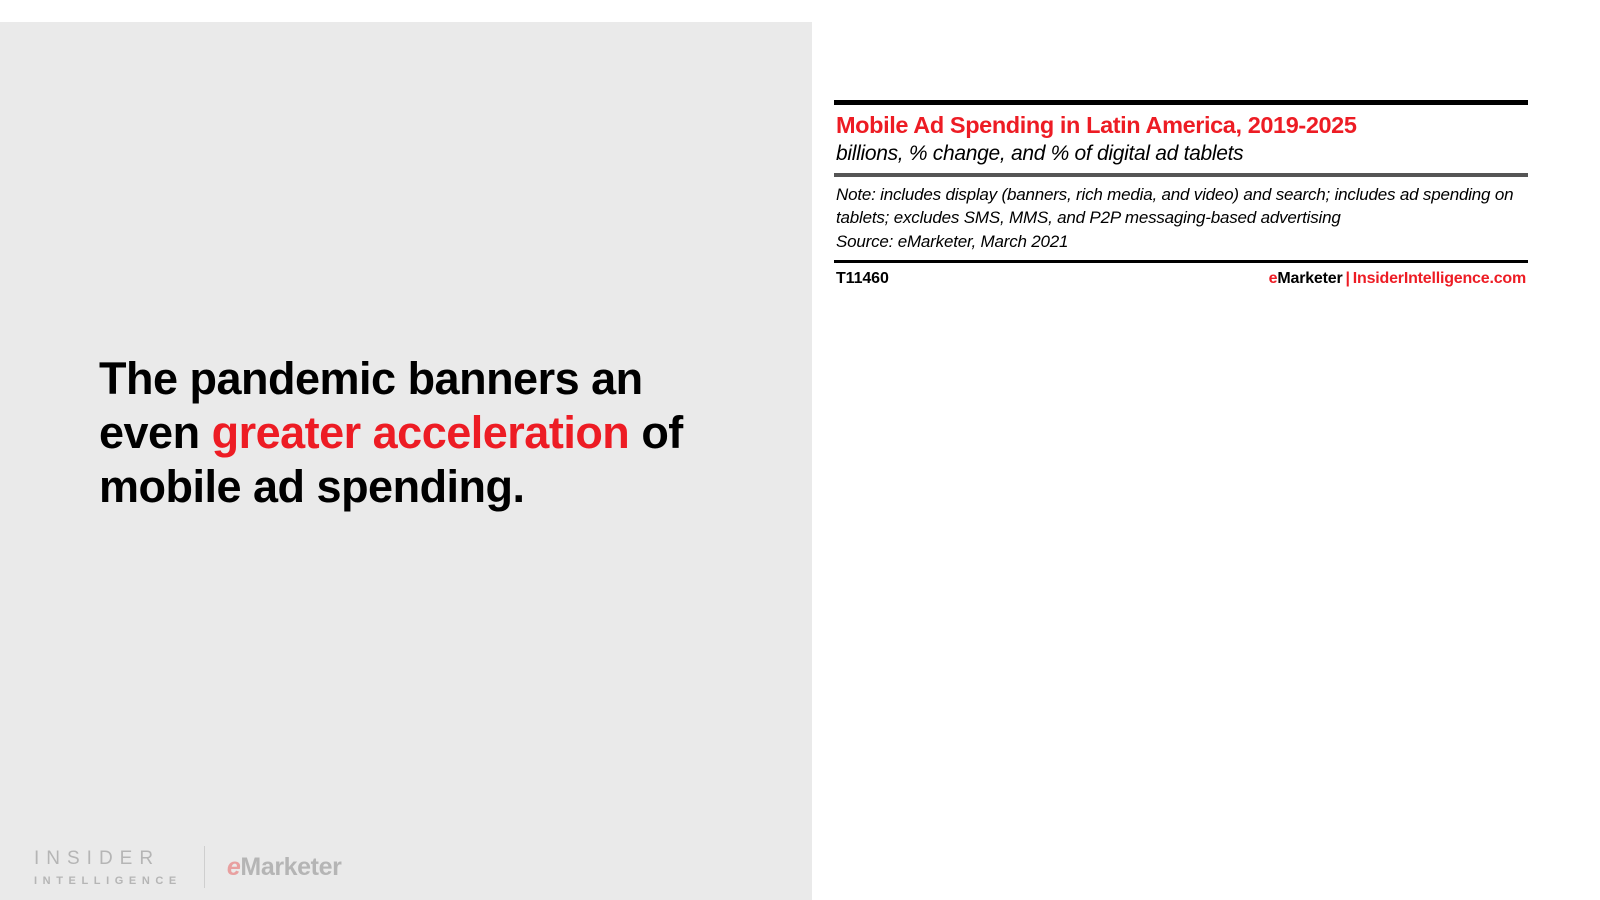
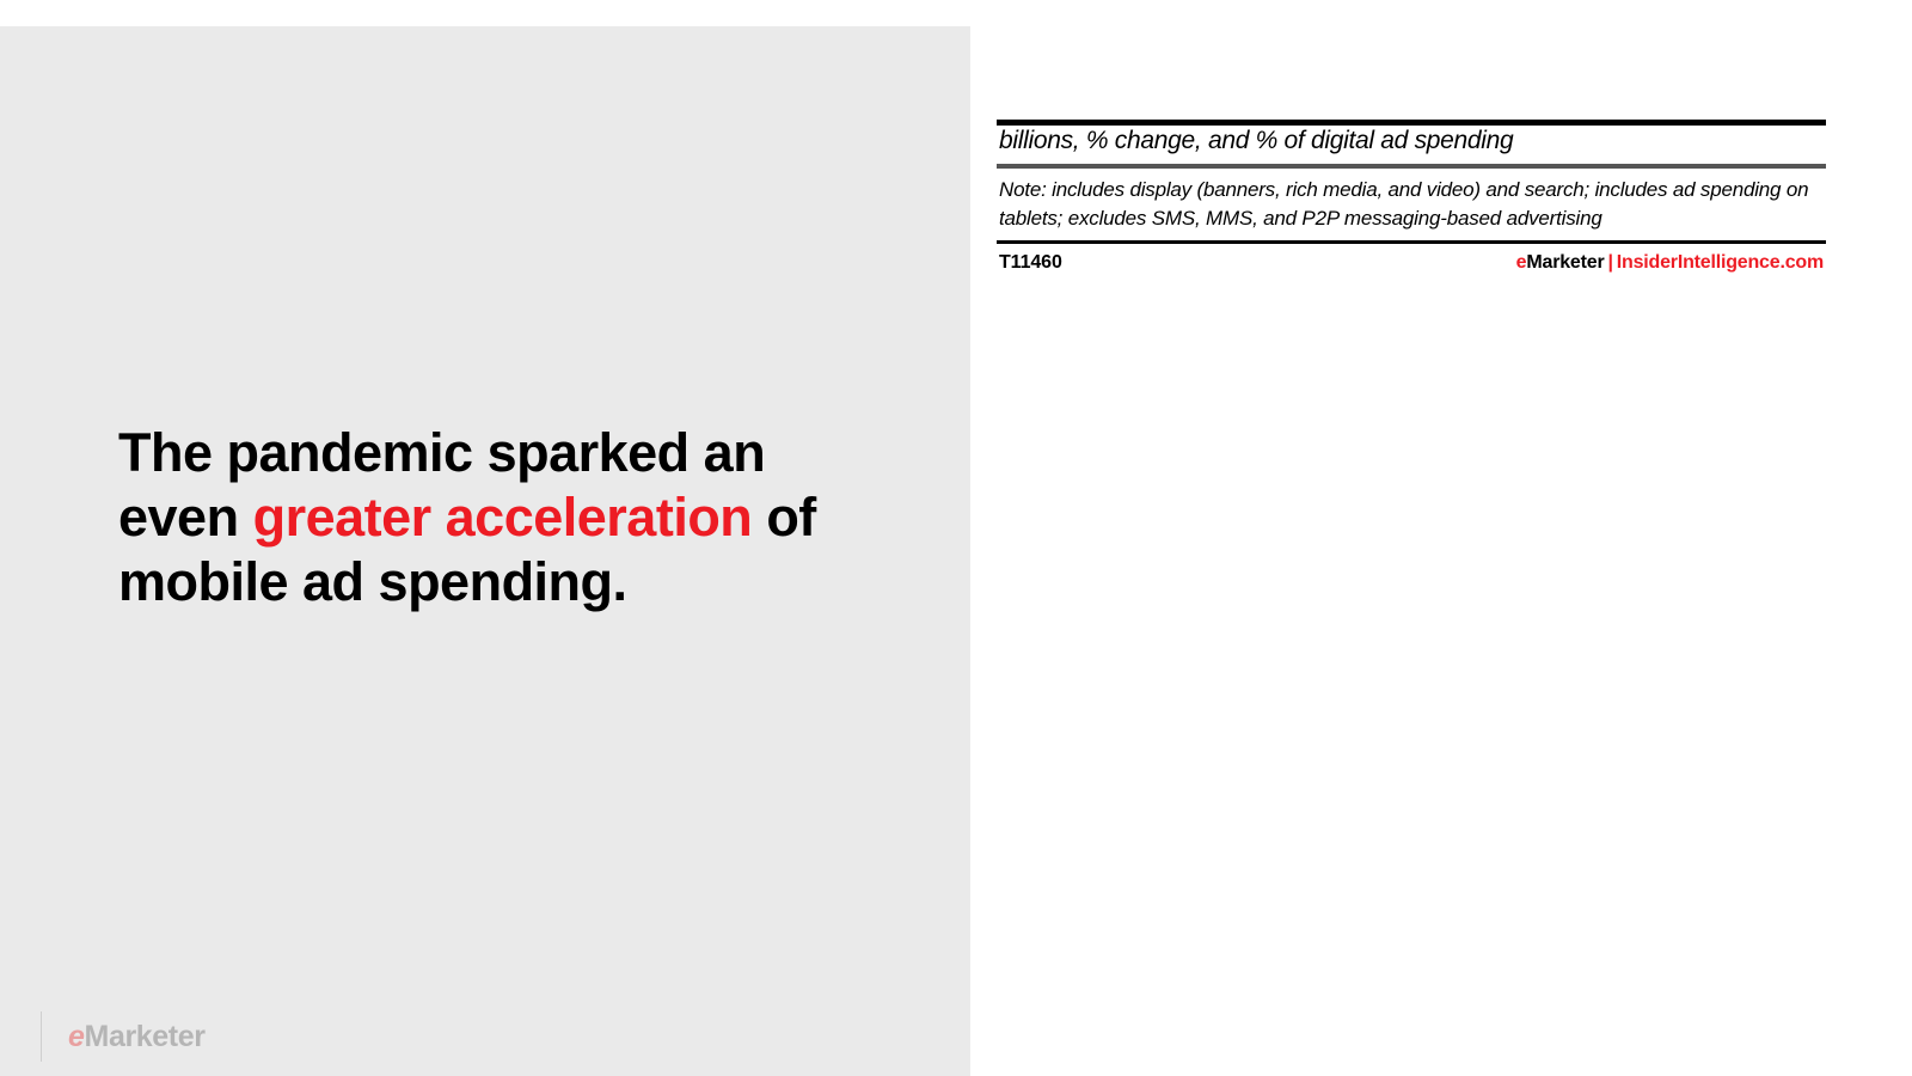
- The pandemic banners an even greater acceleration of mobile ad spending.
+ The pandemic sparked an even greater acceleration of mobile ad spending.
- INSIDER
- INTELLIGENCE
  eMarketer
- Mobile Ad Spending in Latin America, 2019-2025
- billions, % change, and % of digital ad tablets
+ billions, % change, and % of digital ad spending
  Note: includes display (banners, rich media, and video) and search; includes ad spending on tablets; excludes SMS, MMS, and P2P messaging-based advertising
- Source: eMarketer, March 2021
  T11460
  eMarketer | InsiderIntelligence.com
